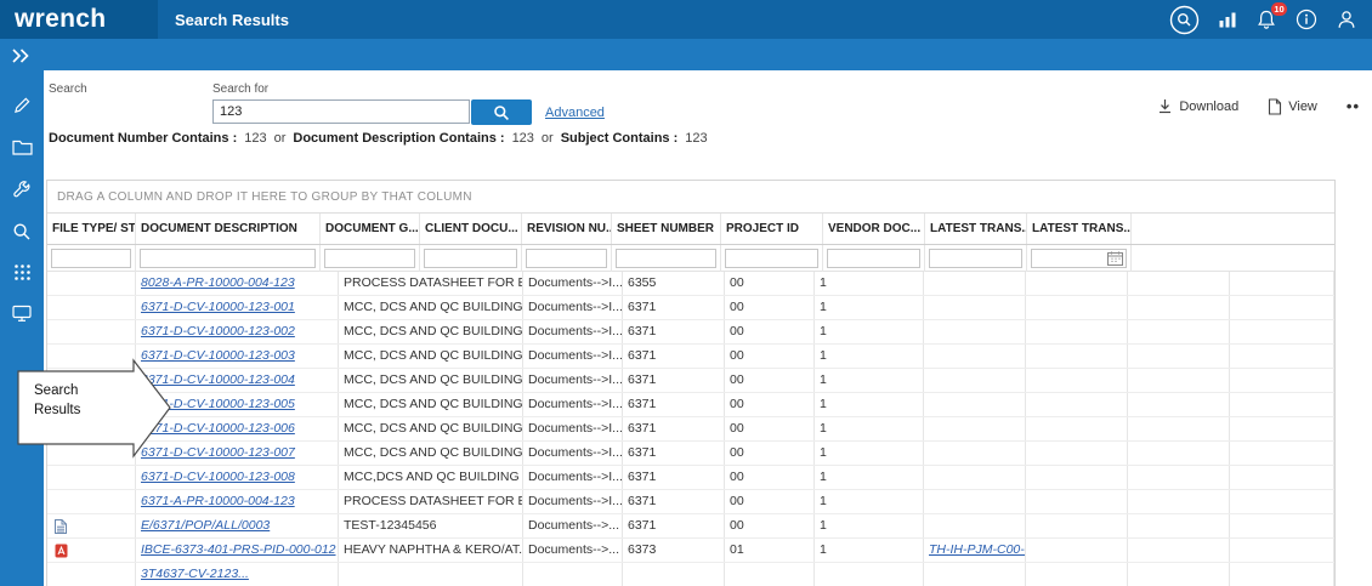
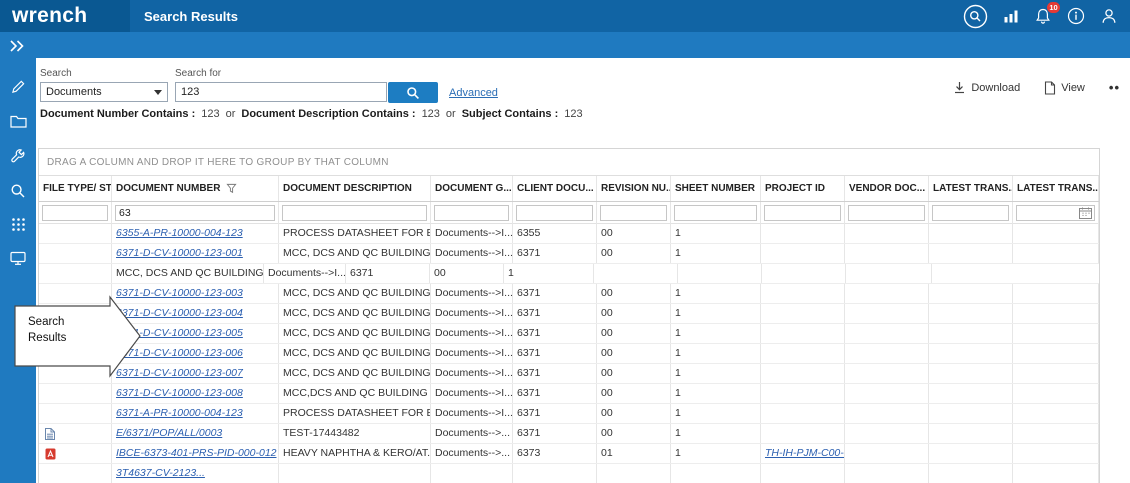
  wrench
  Search Results
  10
  Search
+ Documents
  Search for
  123
  Advanced
  Download
  View
  ••
  Document Number Contains :
  123
  or
  Document Description Contains :
  123
  or
  Subject Contains :
  123
  DRAG A COLUMN AND DROP IT HERE TO GROUP BY THAT COLUMN
  FILE TYPE/ ST
+ DOCUMENT NUMBER
  DOCUMENT DESCRIPTION
  DOCUMENT G...
  CLIENT DOCU...
  REVISION NU.
  SHEET NUMBER
  PROJECT ID
  VENDOR DOC...
  LATEST TRANS.
  LATEST TRANS..
+ 63
- 8028-A-PR-10000-004-123
+ 6355-A-PR-10000-004-123
  PROCESS DATASHEET FOR E
  Documents-->I...
  6355
  00
  1
  6371-D-CV-10000-123-001
  MCC, DCS AND QC BUILDING
  Documents-->I...
  6371
  00
  1
- 6371-D-CV-10000-123-002
  MCC, DCS AND QC BUILDING
  Documents-->I...
  6371
  00
  1
  6371-D-CV-10000-123-003
  MCC, DCS AND QC BUILDING
  Documents-->I...
  6371
  00
  1
  371-D-CV-10000-123-004
  MCC, DCS AND QC BUILDING
  Documents-->I...
  6371
  00
  1
  -D-CV-10000-123-005
  MCC, DCS AND QC BUILDING
  Documents-->I...
  6371
  00
  1
  71-D-CV-10000-123-006
  MCC, DCS AND QC BUILDING
  Documents-->I...
  6371
  00
  1
  6371-D-CV-10000-123-007
  MCC, DCS AND QC BUILDING
  Documents-->I...
  6371
  00
  1
  6371-D-CV-10000-123-008
  MCC,DCS AND QC BUILDING
  Documents-->I...
  6371
  00
  1
  6371-A-PR-10000-004-123
  PROCESS DATASHEET FOR E
  Documents-->I...
  6371
  00
  1
  E/6371/POP/ALL/0003
- TEST-12345456
+ TEST-17443482
  Documents-->...
  6371
  00
  1
  IBCE-6373-401-PRS-PID-000-012
  HEAVY NAPHTHA & KERO/AT.
  Documents-->...
  6373
  01
  1
  TH-IH-PJM-C00-
  3T4637-CV-2123...
  Search Results
